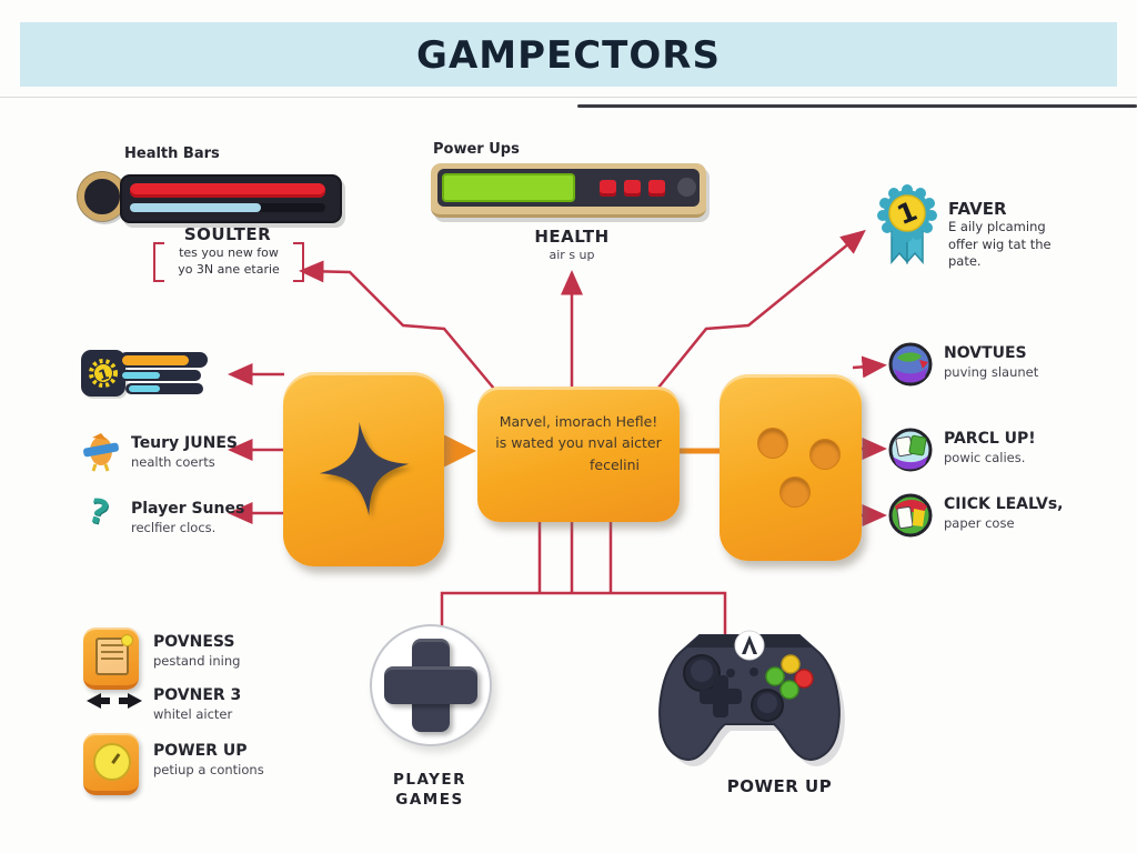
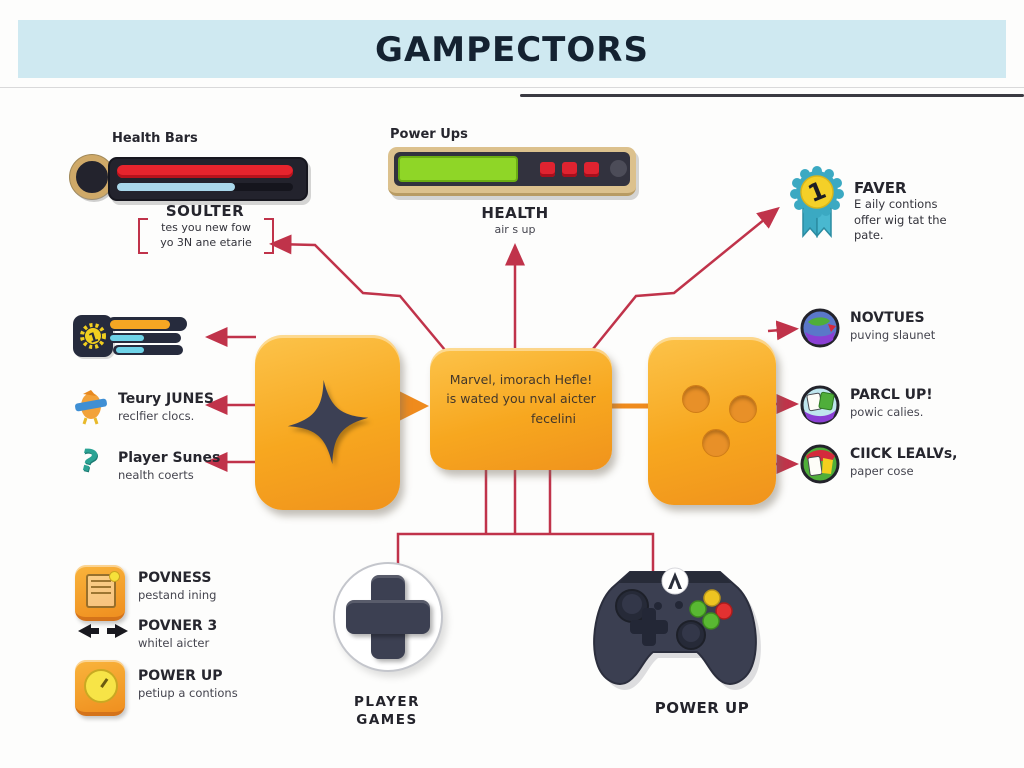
  GAMPECTORS
  Health Bars
  SOULTER
  tes you new fow
  yo 3N ane etarie
  Power Ups
  HEALTH
  air s up
  FAVER
- E aily plcaming offer wig tat the pate.
+ E aily contions offer wig tat the pate.
  Teury JUNES
- nealth coerts
+ reclfier clocs.
  Player Sunes
- reclfier clocs.
+ nealth coerts
  Marvel, imorach Hefle!
  is wated you nval aicter
  fecelini
  NOVTUES
  puving slaunet
  PARCL UP!
  powic calies.
  CIICK LEALVs,
  paper cose
  POVNESS
  pestand ining
  POVNER 3
  whitel aicter
  POWER UP
  petiup a contions
  PLAYER
  GAMES
  POWER UP
